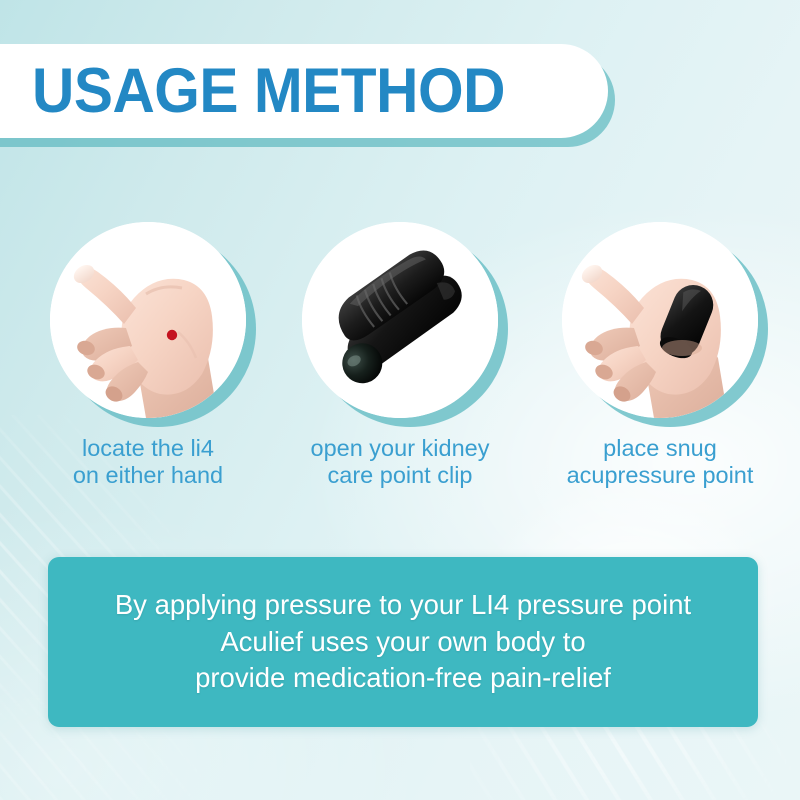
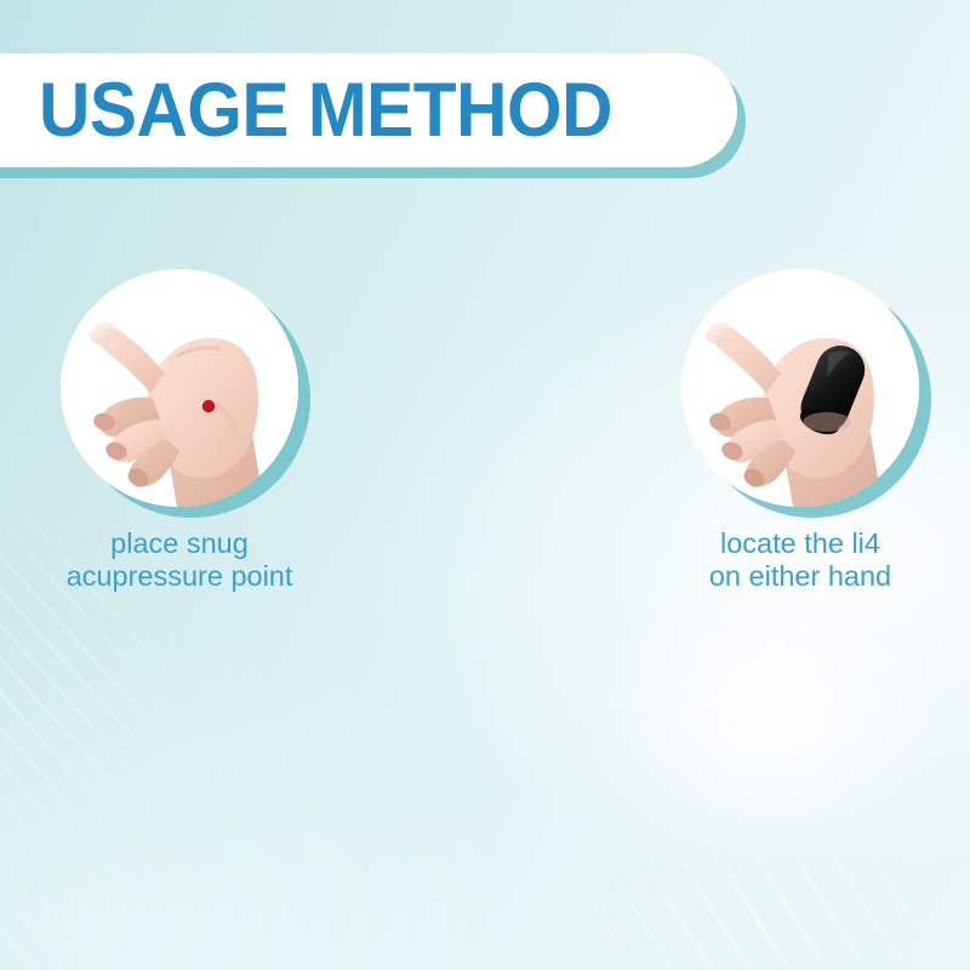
  USAGE METHOD
- locate the li4
+ place snug
- on either hand
+ acupressure point
- open your kidney
- care point clip
- place snug
+ locate the li4
- acupressure point
+ on either hand
- By applying pressure to your LI4 pressure point
- Aculief uses your own body to
- provide medication-free pain-relief
